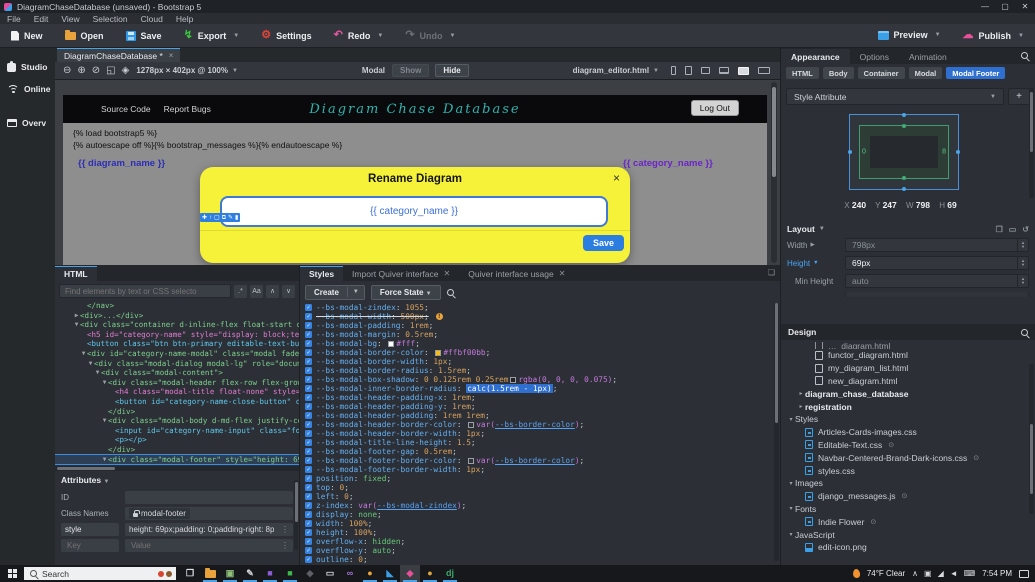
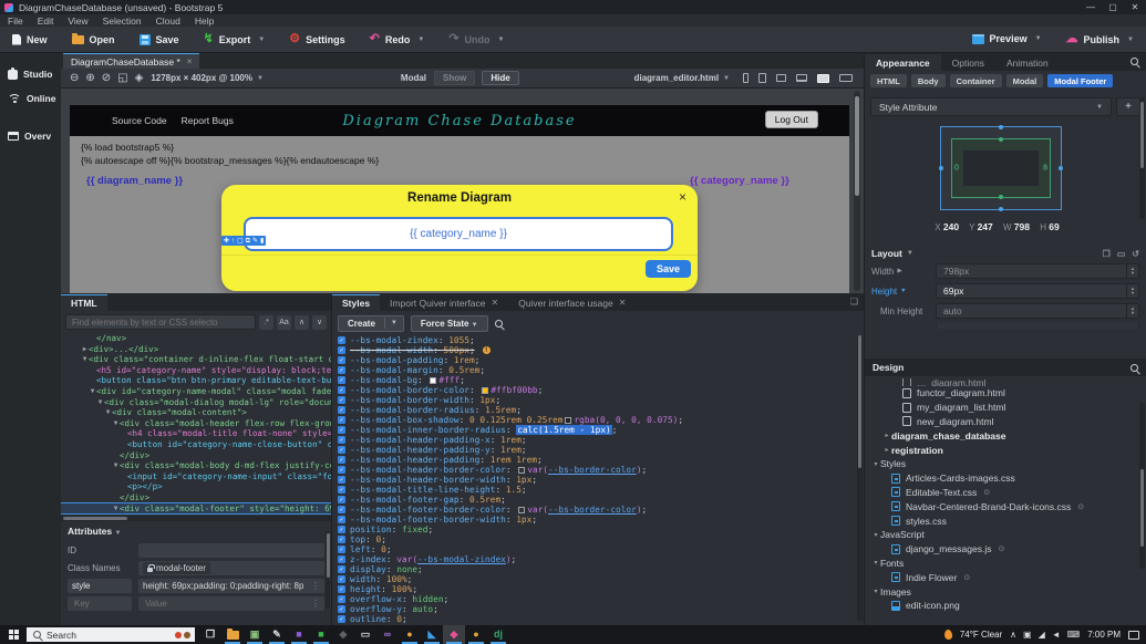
  DiagramChaseDatabase (unsaved) - Bootstrap 5
  —
  ▢
  ✕
  File
  Edit
  View
  Selection
  Cloud
  Help
  New
  Open
  Save
  ↯
  Export
  ⚙
  Settings
  ↶
  Redo
  ↷
  Undo
  Preview
  ☁
  Publish
  Studio
  Online
  Overv
  DiagramChaseDatabase *
  ×
  ⊖
  ⊕
  ⊘
  ◱
  ◈
  1278px × 402px @ 100%
  Modal
  Show
  Hide
  diagram_editor.html
  Source Code
  Report Bugs
  Diagram Chase Database
  Log Out
  {% load bootstrap5 %}
  {% autoescape off %}{% bootstrap_messages %}{% endautoescape %}
  {{ diagram_name }}
  {{ category_name }}
  Rename Diagram
  ×
  {{ category_name }}
  Save
  HTML
  Find elements by text or CSS selecto
  </nav>
  <div>...</div>
  <h5 id="category-name" style="display: block;te
  <button class="btn btn-primary editable-text-bu
  <div id="category-name-modal" class="modal fade
  <div class="modal-dialog modal-lg" role="docu
  <div class="modal-content">
  <div class="modal-header flex-row flex-gro
  <h4 class="modal-title float-none" style=
  <button id="category-name-close-button" c
  </div>
  <div class="modal-body d-md-flex justify-c
  <input id="category-name-input" class="fo
  <p></p>
  </div>
  <div class="modal-footer" style="height: 6
  Attributes
  ID
  Class Names
  modal-footer
  style
  height: 69px;padding: 0;padding-right: 8p
  ⋮
  Key
  Value
  ⋮
  Styles
  Import Quiver interface
  ✕
  Quiver interface usage
  ✕
  ❏
  Create
  Force State
  --bs-modal-zindex: 1055;
  --bs-modal-width: 500px;
  --bs-modal-padding: 1rem;
  --bs-modal-margin: 0.5rem;
  --bs-modal-bg: #fff;
  --bs-modal-border-color: #ffbf00bb;
  --bs-modal-border-width: 1px;
  --bs-modal-border-radius: 1.5rem;
  --bs-modal-box-shadow: 0 0.125rem 0.25rem rgba(0, 0, 0, 0.075);
  --bs-modal-inner-border-radius: calc(1.5rem - 1px);
  --bs-modal-header-padding-x: 1rem;
  --bs-modal-header-padding-y: 1rem;
  --bs-modal-header-padding: 1rem 1rem;
  --bs-modal-header-border-color: var(--bs-border-color);
  --bs-modal-header-border-width: 1px;
  --bs-modal-title-line-height: 1.5;
  --bs-modal-footer-gap: 0.5rem;
  --bs-modal-footer-border-color: var(--bs-border-color);
  --bs-modal-footer-border-width: 1px;
  position: fixed;
  top: 0;
  left: 0;
  z-index: var(--bs-modal-zindex);
  display: none;
  width: 100%;
  height: 100%;
  overflow-x: hidden;
  overflow-y: auto;
  outline: 0;
  Appearance
  Options
  Animation
  HTML
  Body
  Container
  Modal
  Modal Footer
  Style Attribute
  +
  X 240 Y 247 W 798 H 69
  Layout
  ❐
  ▭
  ↺
  Width
  798px
  Height
  69px
  Min Height
  auto
  Design
  …_diagram.html
  functor_diagram.html
  my_diagram_list.html
  new_diagram.html
  diagram_chase_database
  registration
  Styles
  Articles-Cards-images.css
  Editable-Text.css
  Navbar-Centered-Brand-Dark-icons.css
  styles.css
- Images
+ JavaScript
  django_messages.js
  Fonts
  Indie Flower
- JavaScript
+ Images
  edit-icon.png
  Search
  ❐
  ▣
  ✎
  ■
  ■
  ◆
  ▭
  ∞
  ●
  ◣
  ◆
  ●
  dj
  74°F Clear
  ∧
  ▣
  ◢
  ◄
  ⌨
- 7:54 PM
+ 7:00 PM
